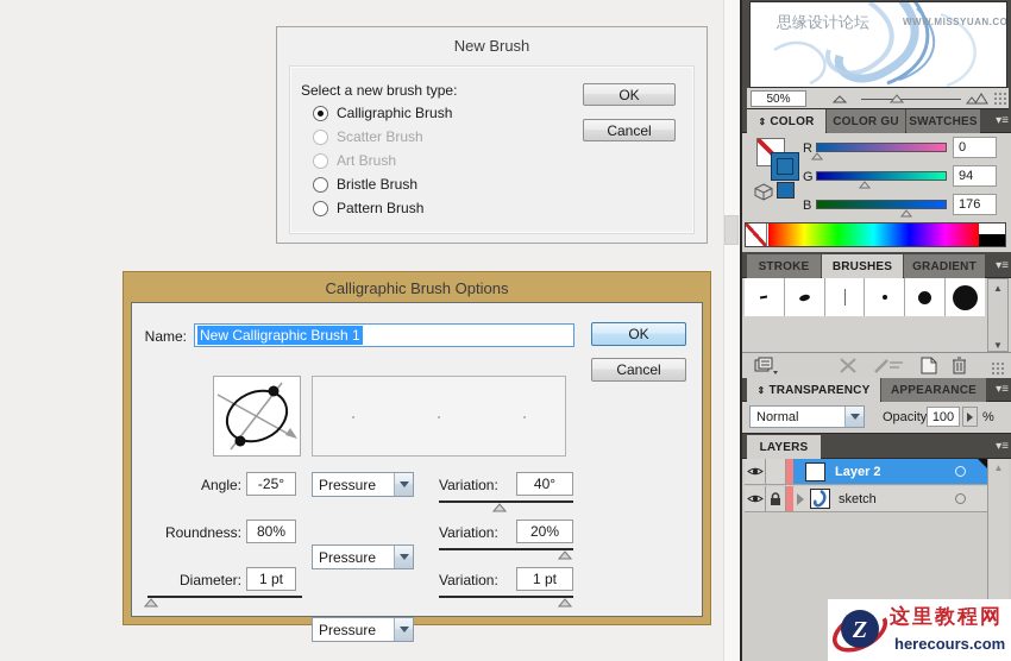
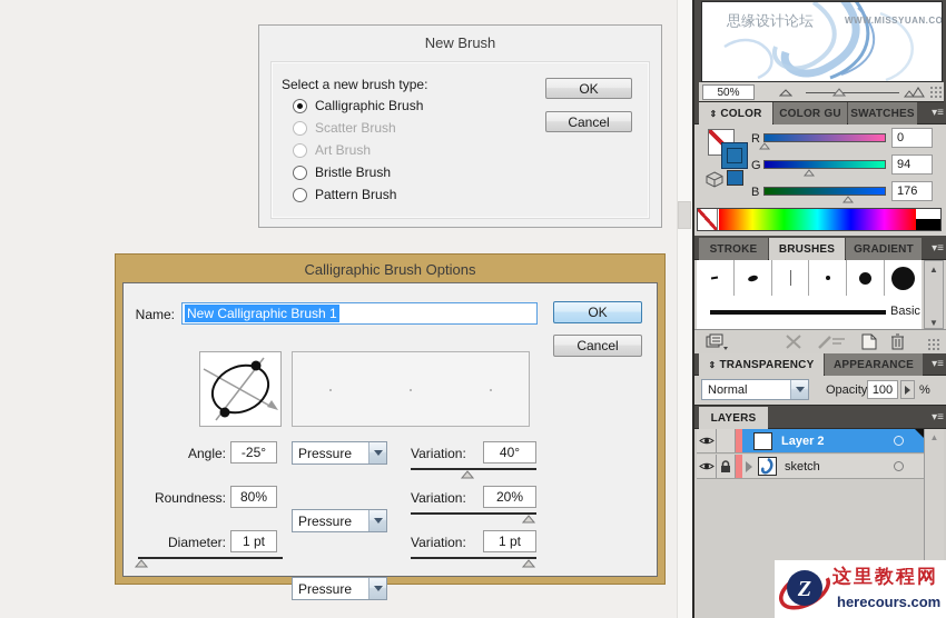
  New Brush
  Select a new brush type:
  Calligraphic Brush
  Scatter Brush
  Art Brush
  Bristle Brush
  Pattern Brush
  OK
  Cancel
  Calligraphic Brush Options
  Name:
  New Calligraphic Brush 1
  OK
  Cancel
  Angle:
  -25°
  Pressure
  Variation:
  40°
  Roundness:
  80%
  Pressure
  Variation:
  20%
  Diameter:
  1 pt
  Pressure
  Variation:
  1 pt
  思缘设计论坛
  WWW.MISSYUAN.CO
  50%
  ⇕
  COLOR
  COLOR GU
  SWATCHES
  ▾≡
  R
  0
  G
  94
  B
  176
  STROKE
  BRUSHES
  GRADIENT
  ▾≡
+ Basic
  ▲
  ▼
  ⇕
  TRANSPARENCY
  APPEARANCE
  ▾≡
  Normal
  Opacity
  100
  %
  LAYERS
  ▾≡
  Layer 2
  sketch
  ▲
  Z
  这里教程网
  herecours.com
